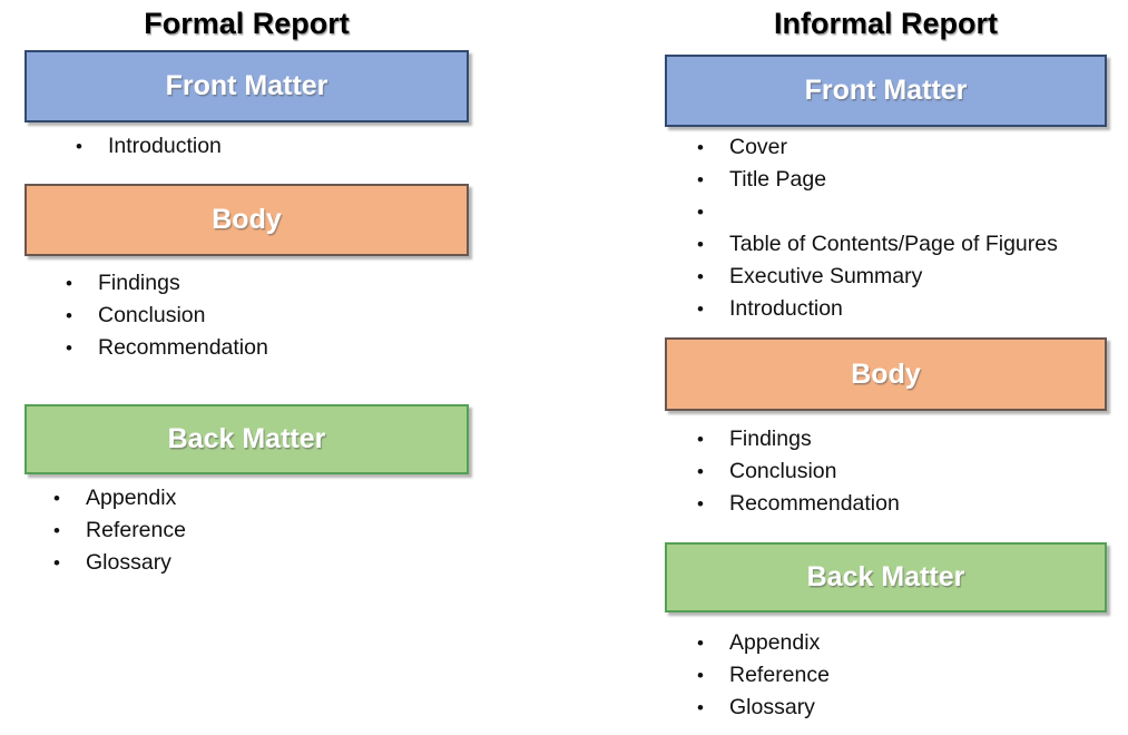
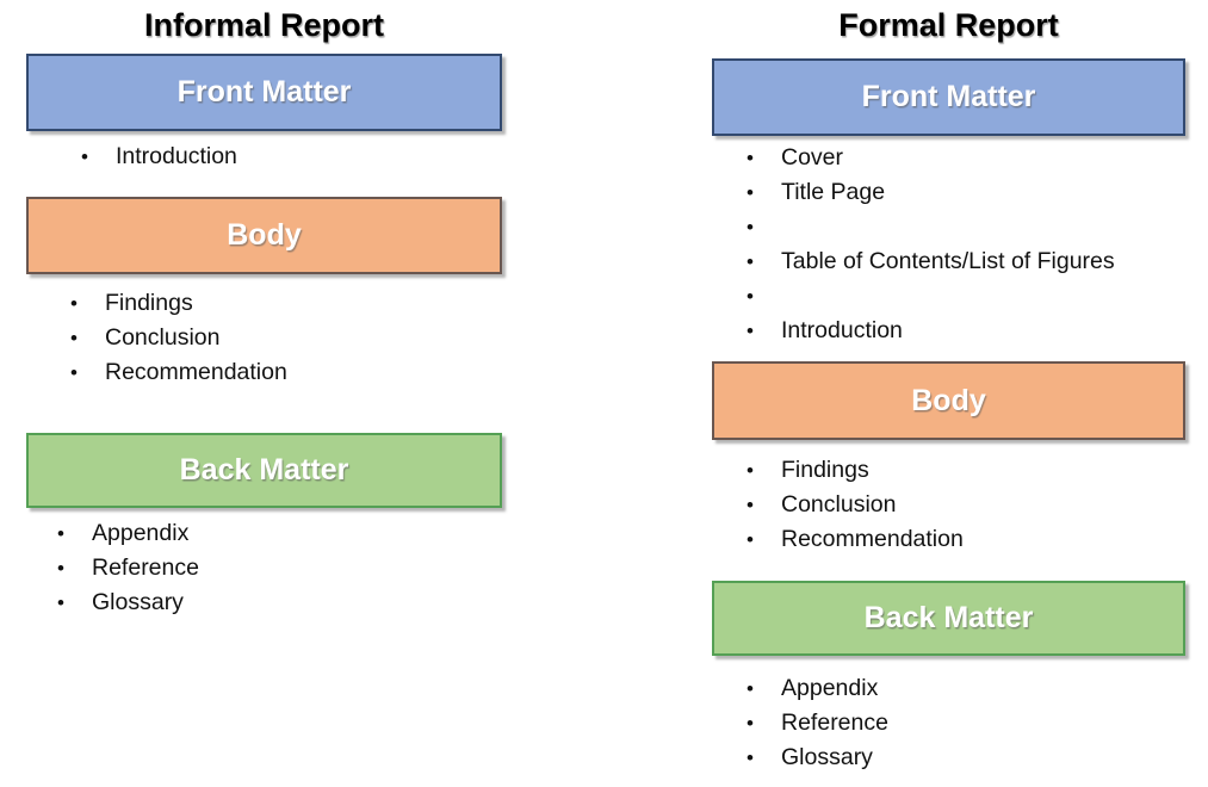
- Formal Report
+ Informal Report
  Front Matter
  •
  Introduction
  Body
  •
  Findings
  •
  Conclusion
  •
  Recommendation
  Back Matter
  •
  Appendix
  •
  Reference
  •
  Glossary
- Informal Report
+ Formal Report
  Front Matter
  •
  Cover
  •
  Title Page
  •
  •
- Table of Contents/Page of Figures
+ Table of Contents/List of Figures
  •
- Executive Summary
  •
  Introduction
  Body
  •
  Findings
  •
  Conclusion
  •
  Recommendation
  Back Matter
  •
  Appendix
  •
  Reference
  •
  Glossary
